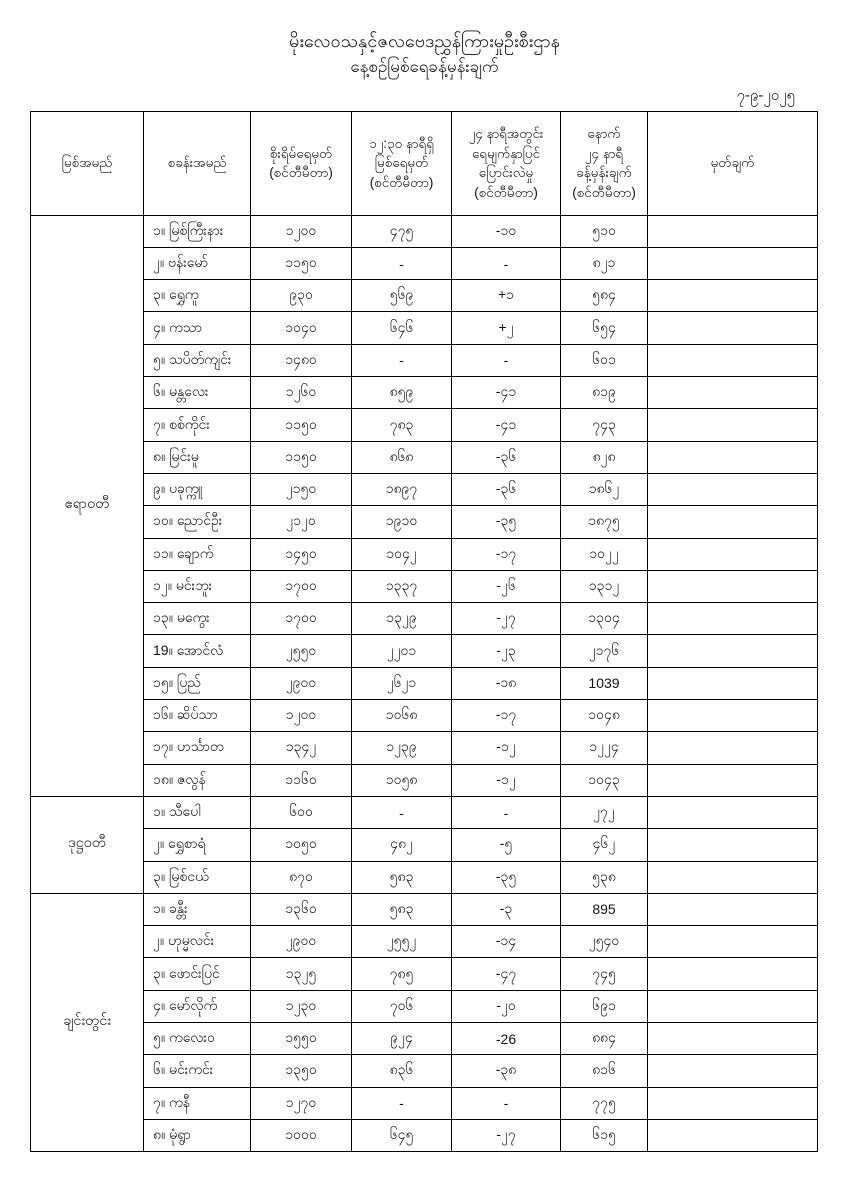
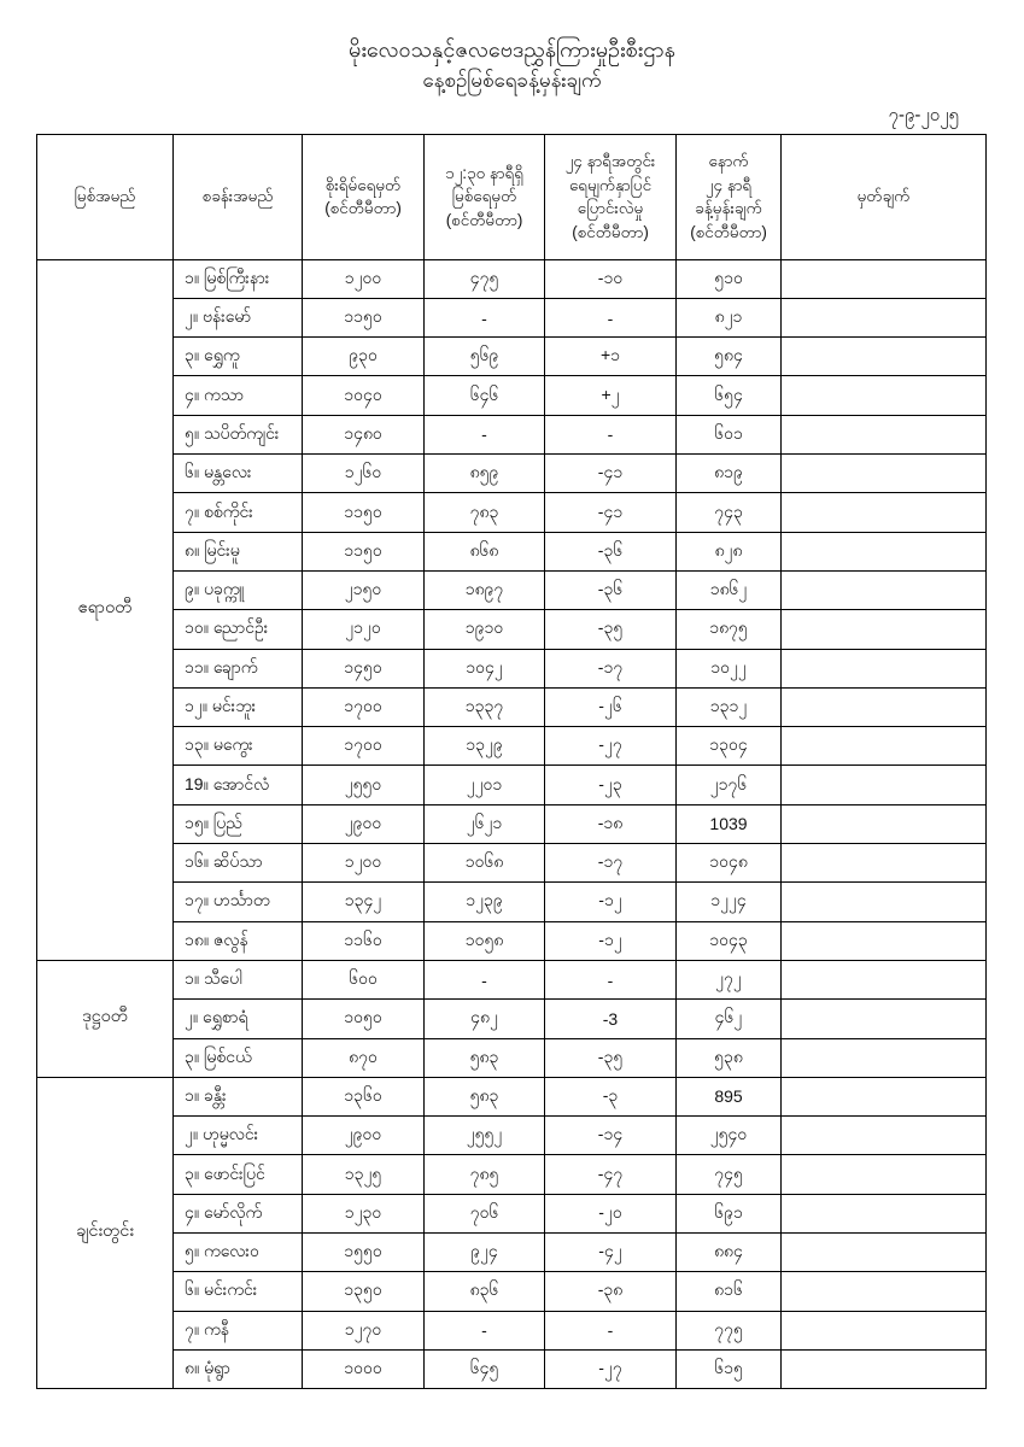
  မိုးလေဝသနှင့်ဇလဗေဒညွှန်ကြားမှုဦးစီးဌာန
  နေ့စဉ်မြစ်ရေခန့်မှန်းချက်
  ၇-၉-၂၀၂၅
  မြစ်အမည်	စခန်းအမည်	စိုးရိမ်ရေမှတ် (စင်တီမီတာ)	၁၂:၃၀ နာရီရှိ မြစ်ရေမှတ် (စင်တီမီတာ)	၂၄ နာရီအတွင်း ရေမျက်နှာပြင် ပြောင်းလဲမှု (စင်တီမီတာ)	နောက် ၂၄ နာရီ ခန့်မှန်းချက် (စင်တီမီတာ)	မှတ်ချက်
  ဧရာဝတီ	၁။ မြစ်ကြီးနား	၁၂၀၀	၄၇၅	-၁၀	၅၁၀
  ၂။ ဗန်းမော်	၁၁၅၀	-	-	၈၂၁
  ၃။ ရွှေကူ	၉၃၀	၅၆၉	+၁	၅၈၄
  ၄။ ကသာ	၁၀၄၀	၆၄၆	+၂	၆၅၄
  ၅။ သပိတ်ကျင်း	၁၄၈၀	-	-	၆၀၁
  ၆။ မန္တလေး	၁၂၆၀	၈၅၉	-၄၁	၈၁၉
  ၇။ စစ်ကိုင်း	၁၁၅၀	၇၈၃	-၄၁	၇၄၃
  ၈။ မြင်းမူ	၁၁၅၀	၈၆၈	-၃၆	၈၂၈
  ၉။ ပခုက္ကူ	၂၁၅၀	၁၈၉၇	-၃၆	၁၈၆၂
  ၁၀။ ညောင်ဦး	၂၁၂၀	၁၉၁၀	-၃၅	၁၈၇၅
  ၁၁။ ချောက်	၁၄၅၀	၁၀၄၂	-၁၇	၁၀၂၂
  ၁၂။ မင်းဘူး	၁၇၀၀	၁၃၃၇	-၂၆	၁၃၁၂
  ၁၃။ မကွေး	၁၇၀၀	၁၃၂၉	-၂၇	၁၃၀၄
  19။ အောင်လံ	၂၅၅၀	၂၂၀၁	-၂၃	၂၁၇၆
  ၁၅။ ပြည်	၂၉၀၀	၂၆၂၁	-၁၈	1039
  ၁၆။ ဆိပ်သာ	၁၂၀၀	၁၀၆၈	-၁၇	၁၀၄၈
  ၁၇။ ဟင်္သာတ	၁၃၄၂	၁၂၃၉	-၁၂	၁၂၂၄
  ၁၈။ ဇလွန်	၁၁၆၀	၁၀၅၈	-၁၂	၁၀၄၃
  ဒုဋ္ဌဝတီ	၁။ သီပေါ	၆၀၀	-	-	၂၇၂
- ၂။ ရွှေစာရံ	၁၀၅၀	၄၈၂	-၅	၄၆၂
+ ၂။ ရွှေစာရံ	၁၀၅၀	၄၈၂	-3	၄၆၂
  ၃။ မြစ်ငယ်	၈၇၀	၅၈၃	-၃၅	၅၃၈
  ချင်းတွင်း	၁။ ခန္တီး	၁၃၆၀	၅၈၃	-၃	895
  ၂။ ဟုမ္မလင်း	၂၉၀၀	၂၅၅၂	-၁၄	၂၅၄၀
  ၃။ ဖောင်းပြင်	၁၃၂၅	၇၈၅	-၄၇	၇၄၅
  ၄။ မော်လိုက်	၁၂၃၀	၇၀၆	-၂၀	၆၉၁
- ၅။ ကလေးဝ	၁၅၅၀	၉၂၄	-26	၈၈၄
+ ၅။ ကလေးဝ	၁၅၅၀	၉၂၄	-၄၂	၈၈၄
  ၆။ မင်းကင်း	၁၃၅၀	၈၃၆	-၃၈	၈၁၆
  ၇။ ကနီ	၁၂၇၀	-	-	၇၇၅
  ၈။ မုံရွာ	၁၀၀၀	၆၄၅	-၂၇	၆၁၅
